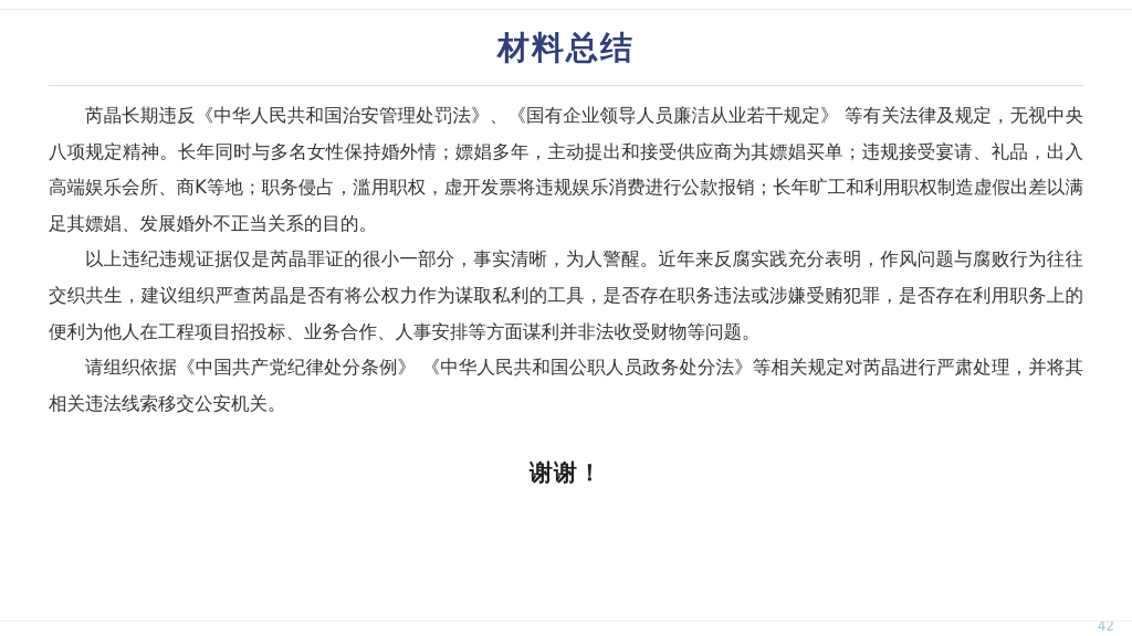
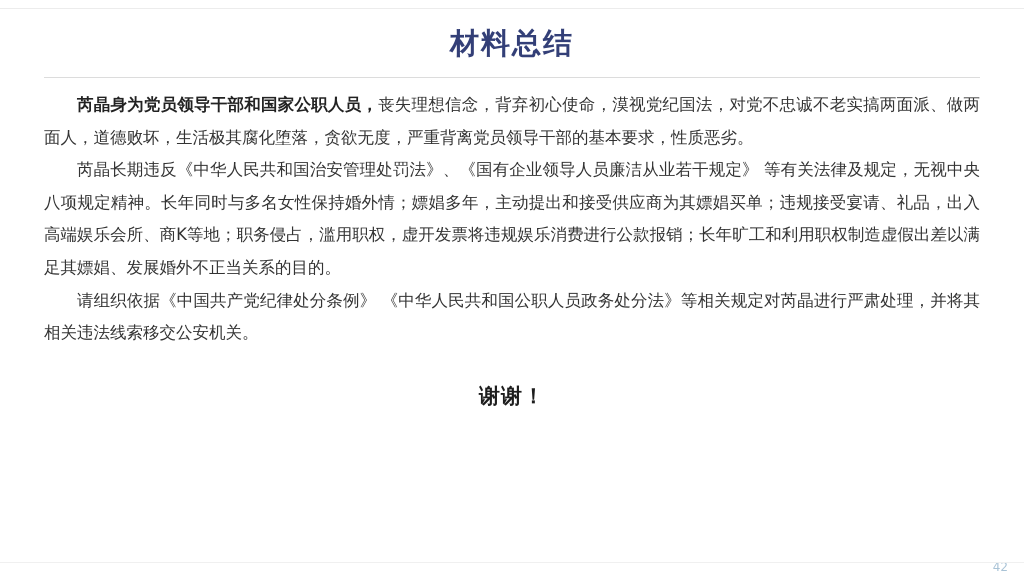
  材料总结
+ 芮晶身为党员领导干部和国家公职人员，丧失理想信念，背弃初心使命，漠视党纪国法，对党不忠诚不老实搞两面派、做两面人，道德败坏，生活极其腐化堕落，贪欲无度，严重背离党员领导干部的基本要求，性质恶劣。
  芮晶长期违反《中华人民共和国治安管理处罚法》、《国有企业领导人员廉洁从业若干规定》 等有关法律及规定，无视中央八项规定精神。长年同时与多名女性保持婚外情；嫖娼多年，主动提出和接受供应商为其嫖娼买单；违规接受宴请、礼品，出入高端娱乐会所、商K等地；职务侵占，滥用职权，虚开发票将违规娱乐消费进行公款报销；长年旷工和利用职权制造虚假出差以满足其嫖娼、发展婚外不正当关系的目的。
- 以上违纪违规证据仅是芮晶罪证的很小一部分，事实清晰，为人警醒。近年来反腐实践充分表明，作风问题与腐败行为往往交织共生，建议组织严查芮晶是否有将公权力作为谋取私利的工具，是否存在职务违法或涉嫌受贿犯罪，是否存在利用职务上的便利为他人在工程项目招投标、业务合作、人事安排等方面谋利并非法收受财物等问题。
  请组织依据《中国共产党纪律处分条例》 《中华人民共和国公职人员政务处分法》等相关规定对芮晶进行严肃处理，并将其相关违法线索移交公安机关。
  谢谢！
  42
